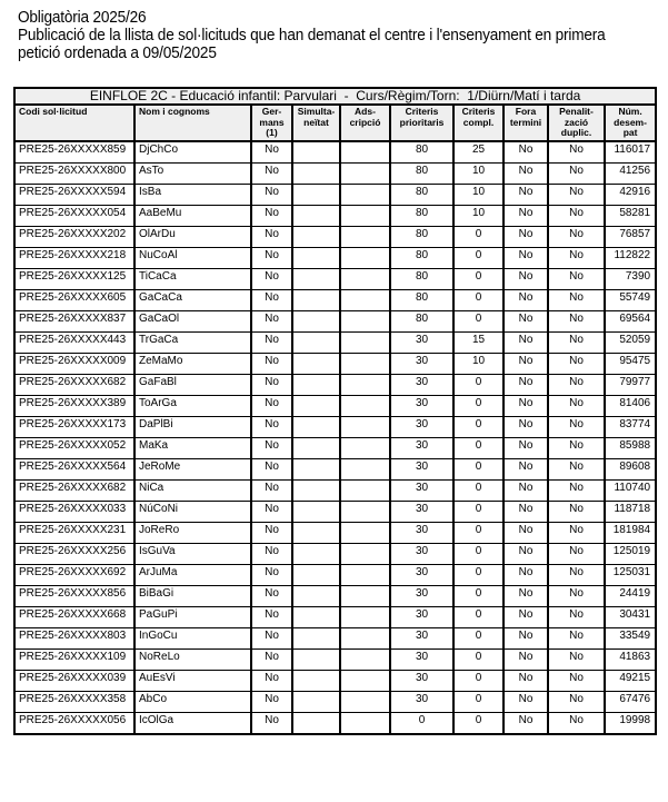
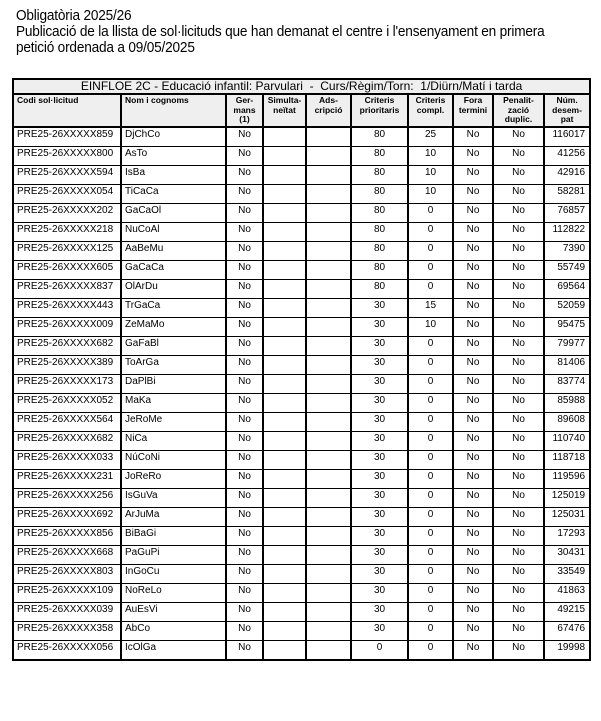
  Obligatòria 2025/26
  Publicació de la llista de sol·licituds que han demanat el centre i l'ensenyament en primera
  petició ordenada a 09/05/2025
  EINFLOE 2C - Educació infantil: Parvulari - Curs/Règim/Torn: 1/Diürn/Matí i tarda
  Codi sol·licitud	Nom i cognoms	Ger-mans (1)	Simulta-neïtat	Ads-cripció	Criteris prioritaris	Criteris compl.	Fora termini	Penalit-zació duplic.	Núm. desem-pat
  PRE25-26XXXXX859	DjChCo	No			80	25	No	No	116017
  PRE25-26XXXXX800	AsTo	No			80	10	No	No	41256
  PRE25-26XXXXX594	IsBa	No			80	10	No	No	42916
- PRE25-26XXXXX054	AaBeMu	No			80	10	No	No	58281
+ PRE25-26XXXXX054	TiCaCa	No			80	10	No	No	58281
- PRE25-26XXXXX202	OlArDu	No			80	0	No	No	76857
+ PRE25-26XXXXX202	GaCaOl	No			80	0	No	No	76857
  PRE25-26XXXXX218	NuCoAl	No			80	0	No	No	112822
- PRE25-26XXXXX125	TiCaCa	No			80	0	No	No	7390
+ PRE25-26XXXXX125	AaBeMu	No			80	0	No	No	7390
  PRE25-26XXXXX605	GaCaCa	No			80	0	No	No	55749
- PRE25-26XXXXX837	GaCaOl	No			80	0	No	No	69564
+ PRE25-26XXXXX837	OlArDu	No			80	0	No	No	69564
  PRE25-26XXXXX443	TrGaCa	No			30	15	No	No	52059
  PRE25-26XXXXX009	ZeMaMo	No			30	10	No	No	95475
  PRE25-26XXXXX682	GaFaBl	No			30	0	No	No	79977
  PRE25-26XXXXX389	ToArGa	No			30	0	No	No	81406
  PRE25-26XXXXX173	DaPlBi	No			30	0	No	No	83774
  PRE25-26XXXXX052	MaKa	No			30	0	No	No	85988
  PRE25-26XXXXX564	JeRoMe	No			30	0	No	No	89608
  PRE25-26XXXXX682	NiCa	No			30	0	No	No	110740
  PRE25-26XXXXX033	NúCoNi	No			30	0	No	No	118718
- PRE25-26XXXXX231	JoReRo	No			30	0	No	No	181984
+ PRE25-26XXXXX231	JoReRo	No			30	0	No	No	119596
  PRE25-26XXXXX256	IsGuVa	No			30	0	No	No	125019
  PRE25-26XXXXX692	ArJuMa	No			30	0	No	No	125031
- PRE25-26XXXXX856	BiBaGi	No			30	0	No	No	24419
+ PRE25-26XXXXX856	BiBaGi	No			30	0	No	No	17293
  PRE25-26XXXXX668	PaGuPi	No			30	0	No	No	30431
  PRE25-26XXXXX803	InGoCu	No			30	0	No	No	33549
  PRE25-26XXXXX109	NoReLo	No			30	0	No	No	41863
  PRE25-26XXXXX039	AuEsVi	No			30	0	No	No	49215
  PRE25-26XXXXX358	AbCo	No			30	0	No	No	67476
  PRE25-26XXXXX056	IcOlGa	No			0	0	No	No	19998
